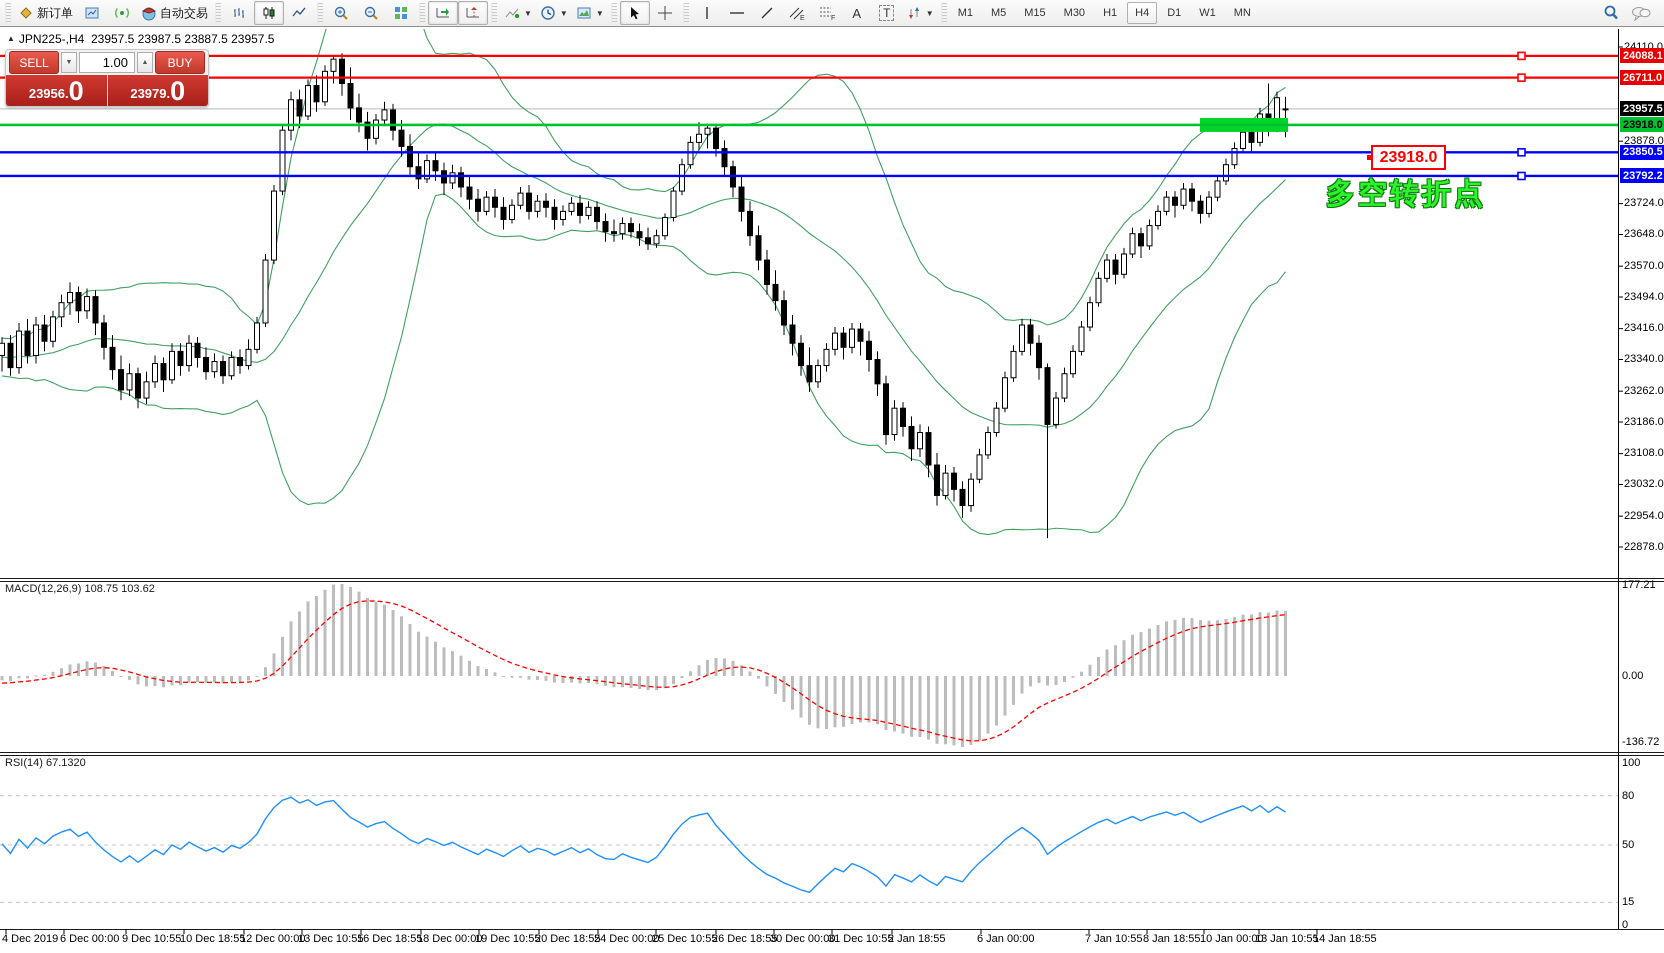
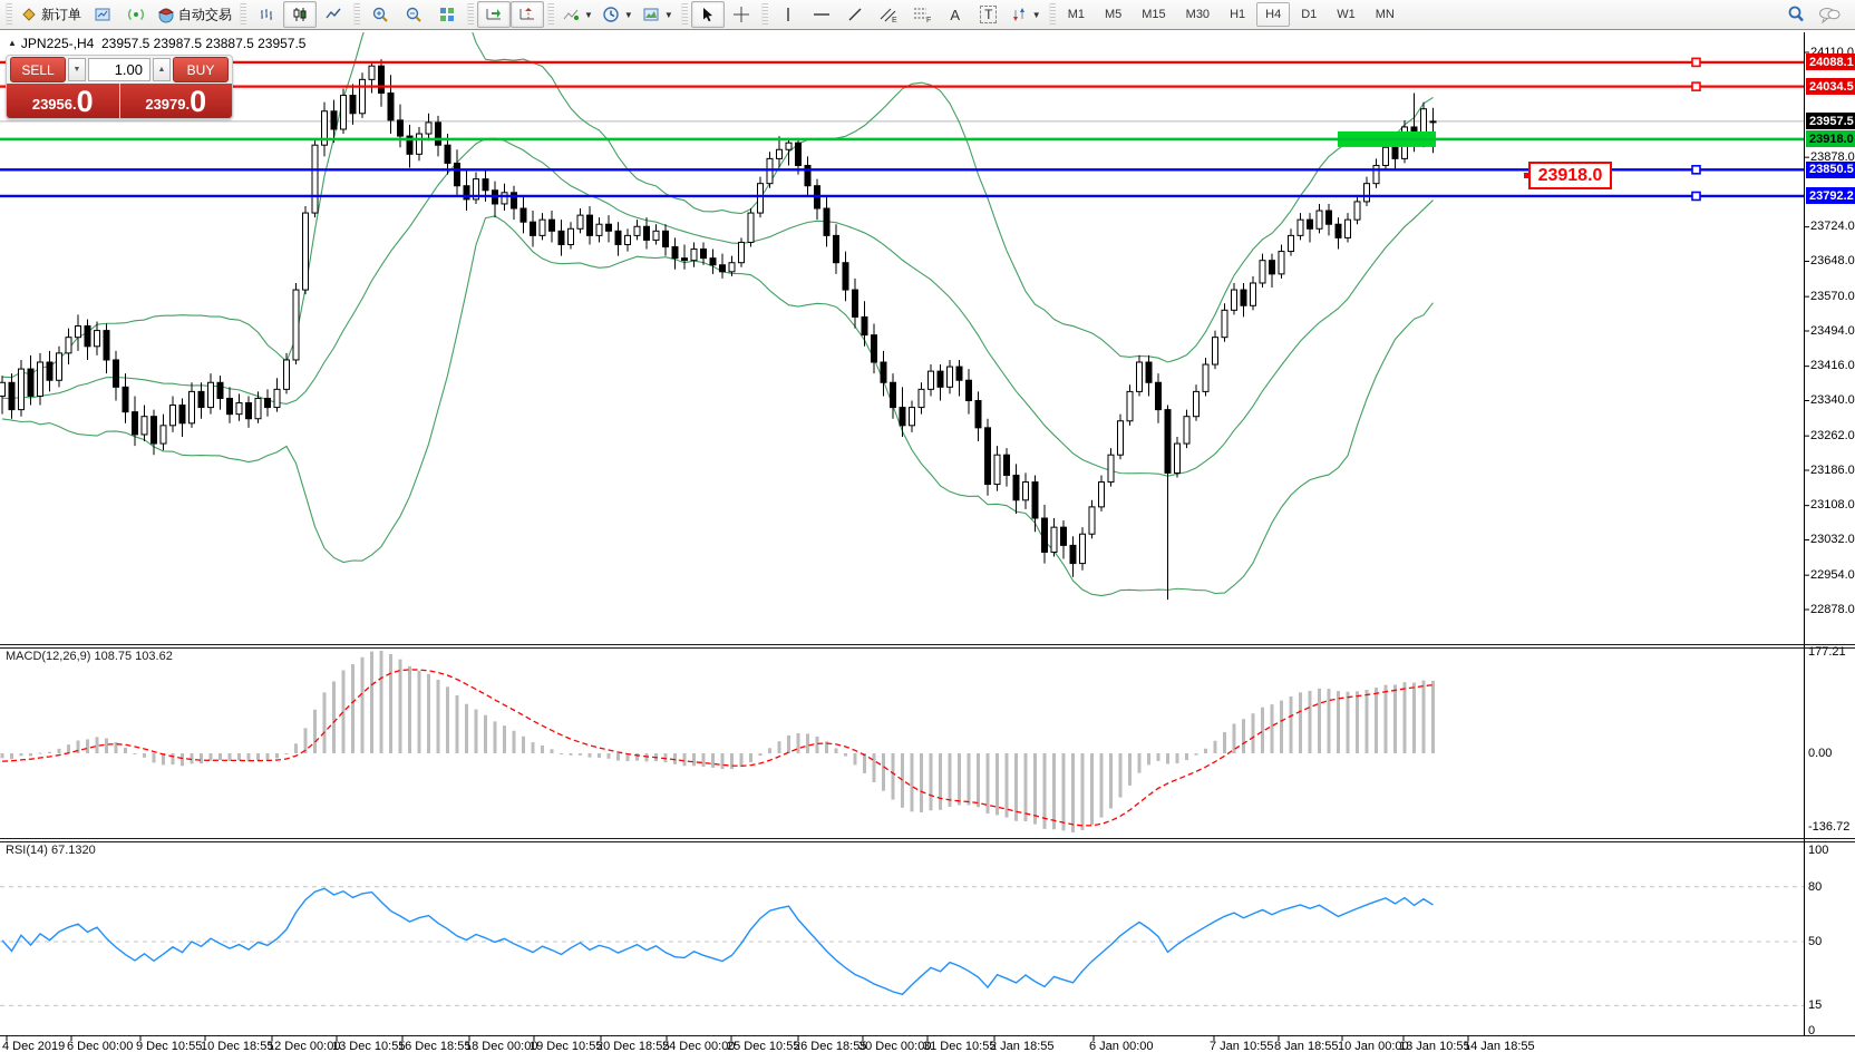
  新订单
  自动交易
  ▼
  ▼
  ▼
  A
  T
  ▼
  M1
  M5
  M15
  M30
  H1
  H4
  D1
  W1
  MN
  ▲ JPN225-,H4 23957.5 23987.5 23887.5 23957.5
  SELL
  1.00
  BUY
  23956
  .
  0
  23979
  .
  0
  23918.0
- 多空转折点
  MACD(12,26,9) 108.75 103.62
  RSI(14) 67.1320
  24110.0
  23878.0
  23724.0
  23648.0
  23570.0
  23494.0
  23416.0
  23340.0
  23262.0
  23186.0
  23108.0
  23032.0
  22954.0
  22878.0
  24088.1
- 26711.0
+ 24034.5
  23957.5
  23918.0
  23850.5
  23792.2
  177.21
  0.00
  -136.72
  100
  80
  50
  15
  0
  4 Dec 2019
  6 Dec 00:00
  9 Dec 10:55
  10 Dec 18:55
  12 Dec 00:00
  13 Dec 10:55
  16 Dec 18:55
  18 Dec 00:00
  19 Dec 10:55
  20 Dec 18:55
  24 Dec 00:00
  25 Dec 10:55
  26 Dec 18:55
  30 Dec 00:00
  31 Dec 10:55
  2 Jan 18:55
  6 Jan 00:00
  7 Jan 10:55
  8 Jan 18:55
  10 Jan 00:00
  13 Jan 10:55
  14 Jan 18:55
